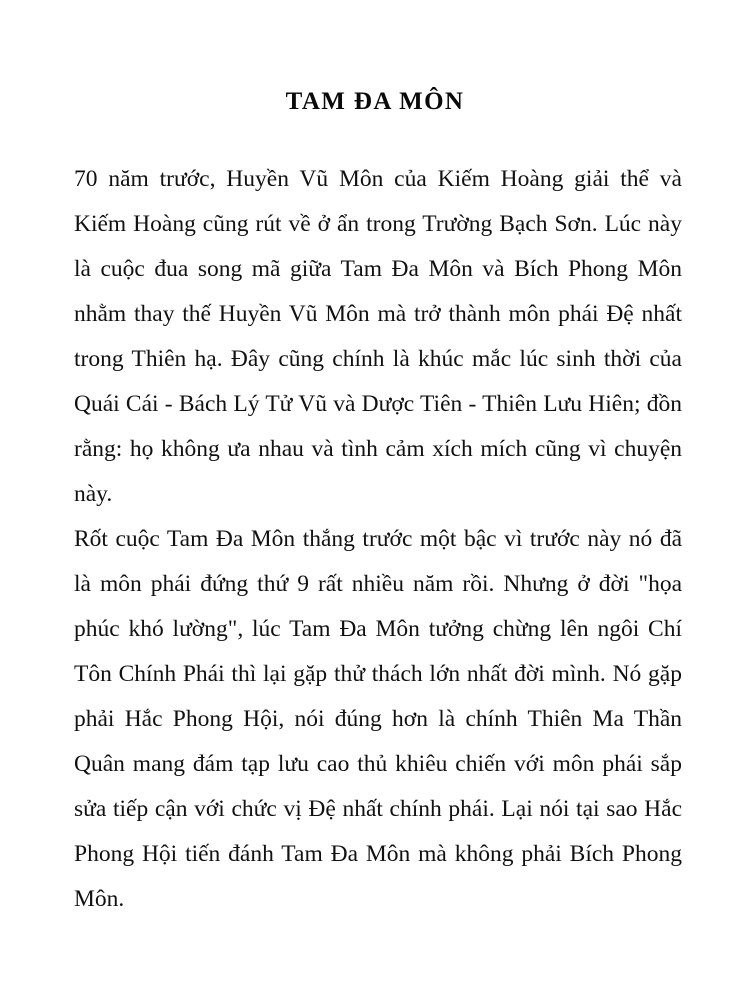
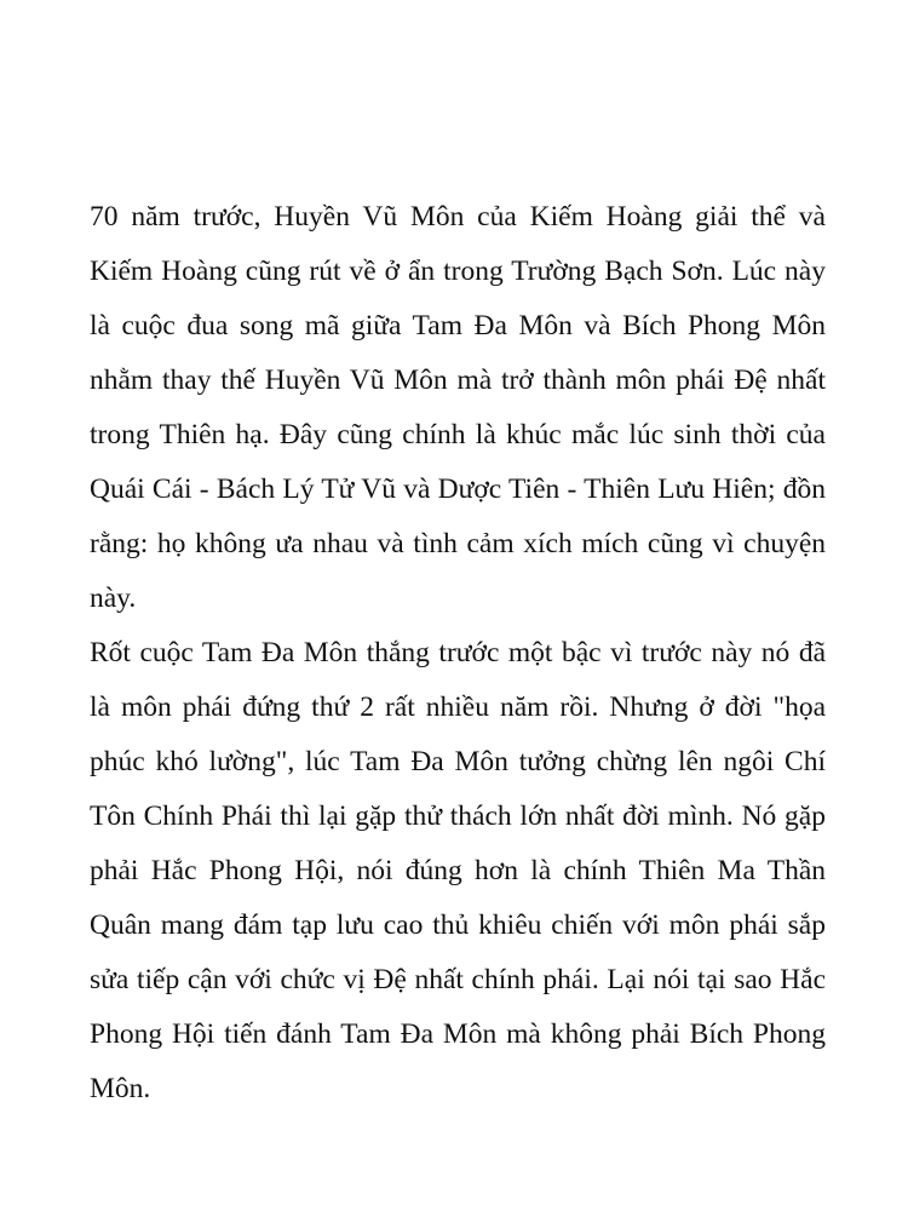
- TAM ĐA MÔN
  70 năm trước, Huyền Vũ Môn của Kiếm Hoàng giải thể và Kiếm Hoàng cũng rút về ở ẩn trong Trường Bạch Sơn. Lúc này là cuộc đua song mã giữa Tam Đa Môn và Bích Phong Môn nhằm thay thế Huyền Vũ Môn mà trở thành môn phái Đệ nhất trong Thiên hạ. Đây cũng chính là khúc mắc lúc sinh thời của Quái Cái - Bách Lý Tử Vũ và Dược Tiên - Thiên Lưu Hiên; đồn rằng: họ không ưa nhau và tình cảm xích mích cũng vì chuyện này.
- Rốt cuộc Tam Đa Môn thắng trước một bậc vì trước này nó đã là môn phái đứng thứ 9 rất nhiều năm rồi. Nhưng ở đời "họa phúc khó lường", lúc Tam Đa Môn tưởng chừng lên ngôi Chí Tôn Chính Phái thì lại gặp thử thách lớn nhất đời mình. Nó gặp phải Hắc Phong Hội, nói đúng hơn là chính Thiên Ma Thần Quân mang đám tạp lưu cao thủ khiêu chiến với môn phái sắp sửa tiếp cận với chức vị Đệ nhất chính phái. Lại nói tại sao Hắc Phong Hội tiến đánh Tam Đa Môn mà không phải Bích Phong Môn.
+ Rốt cuộc Tam Đa Môn thắng trước một bậc vì trước này nó đã là môn phái đứng thứ 2 rất nhiều năm rồi. Nhưng ở đời "họa phúc khó lường", lúc Tam Đa Môn tưởng chừng lên ngôi Chí Tôn Chính Phái thì lại gặp thử thách lớn nhất đời mình. Nó gặp phải Hắc Phong Hội, nói đúng hơn là chính Thiên Ma Thần Quân mang đám tạp lưu cao thủ khiêu chiến với môn phái sắp sửa tiếp cận với chức vị Đệ nhất chính phái. Lại nói tại sao Hắc Phong Hội tiến đánh Tam Đa Môn mà không phải Bích Phong Môn.
